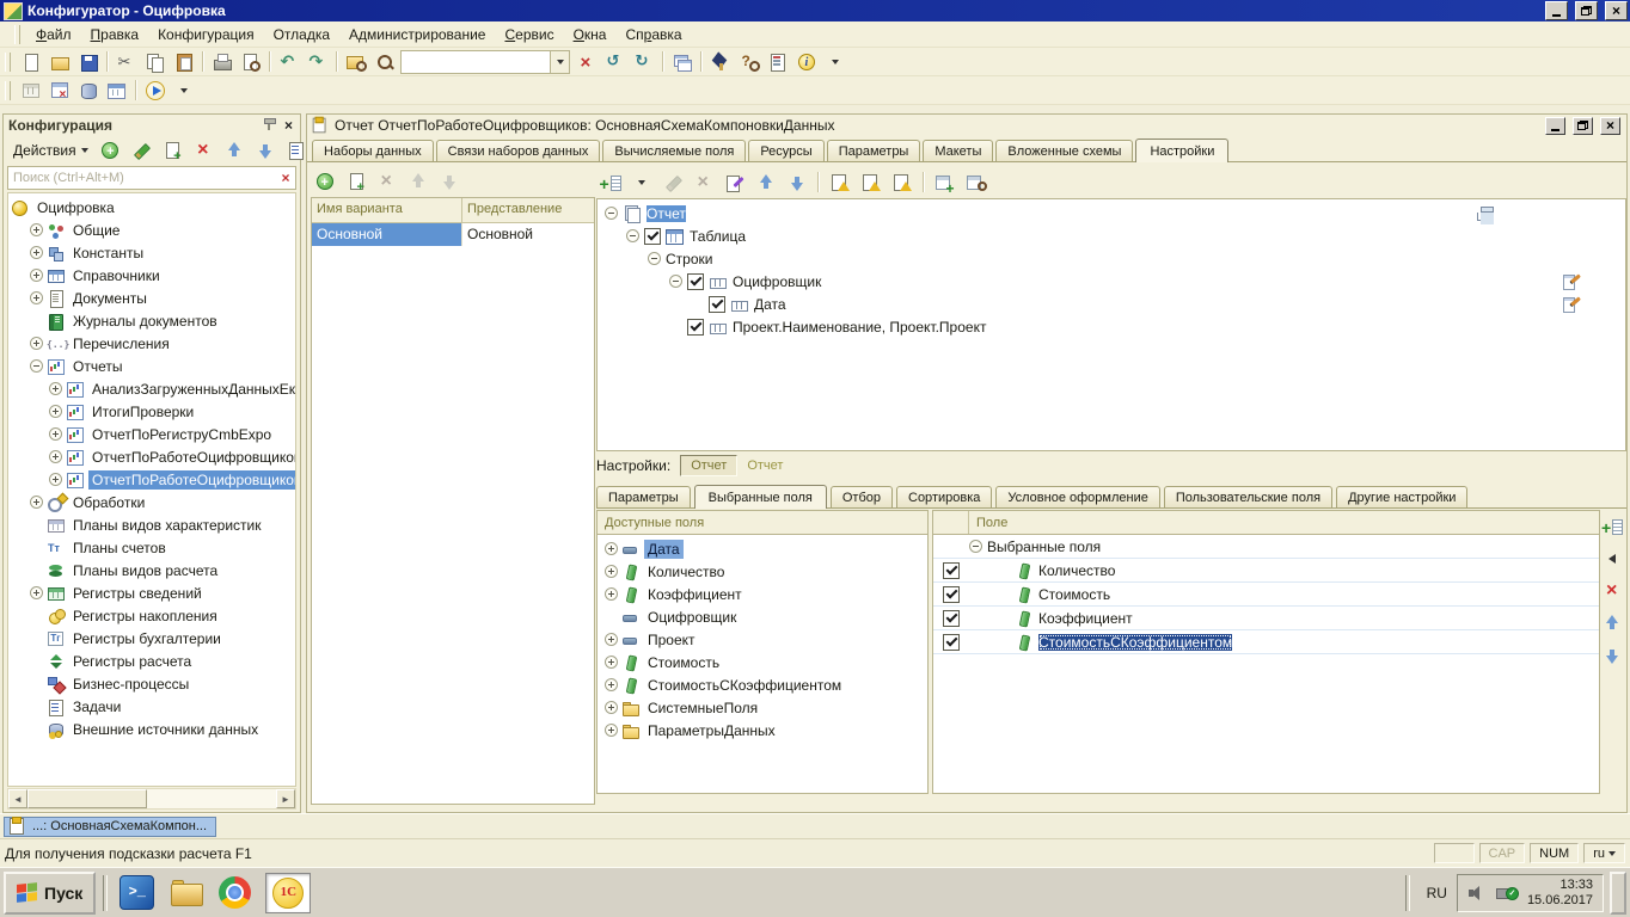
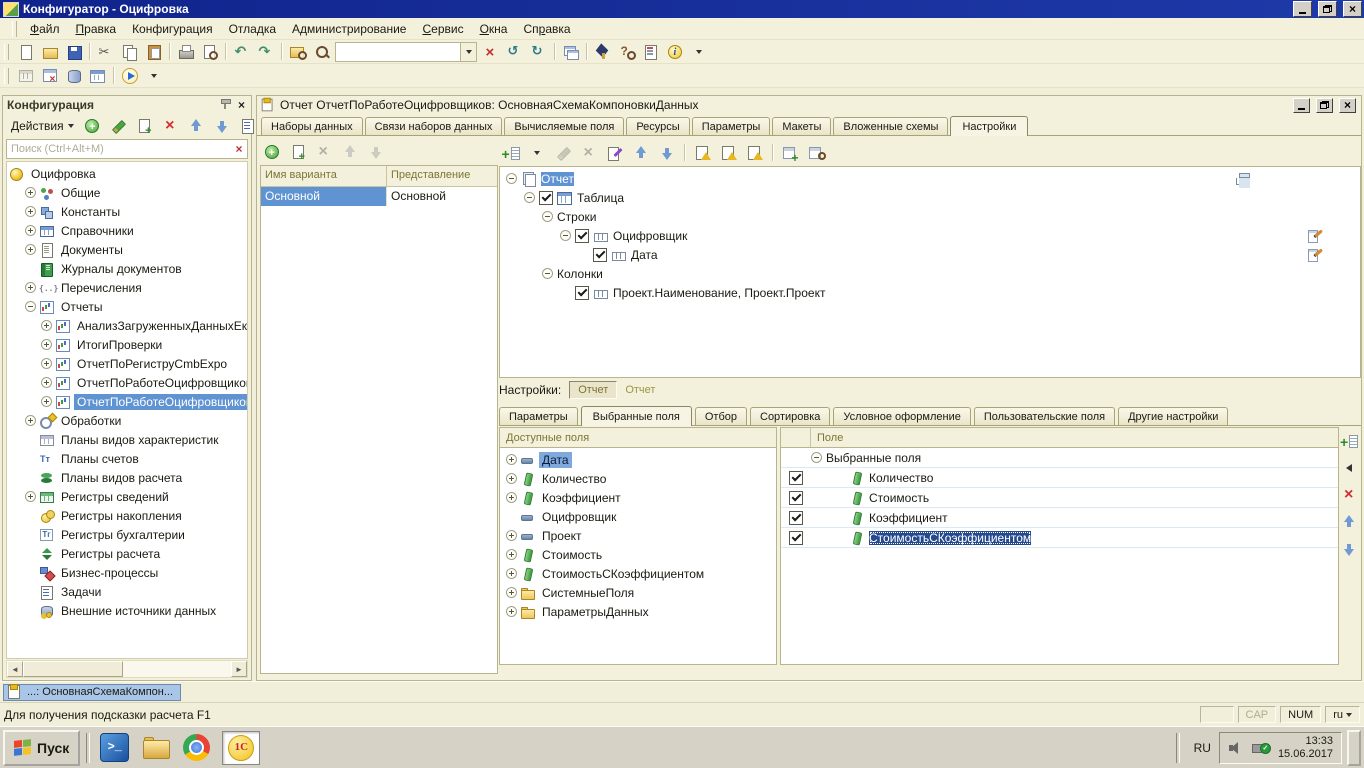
  Конфигуратор - Оцифровка
  Файл
  Правка
  Конфигурация
  Отладка
  Администрирование
  Сервис
  Окна
  Справка
  Конфигурация
  ×
  Действия
  Поиск (Ctrl+Alt+M)
  ×
  Оцифровка
  Общие
  Константы
  Справочники
  Документы
  Журналы документов
  Перечисления
  Отчеты
  АнализЗагруженныхДанныхЕк
  ИтогиПроверки
  ОтчетПоРегиструCmbExpo
  ОтчетПоРаботеОцифровщико
  ОтчетПоРаботеОцифровщико
  Обработки
  Планы видов характеристик
  Планы счетов
  Планы видов расчета
  Регистры сведений
  Регистры накопления
  Регистры бухгалтерии
  Регистры расчета
  Бизнес-процессы
  Задачи
  Внешние источники данных
  ◄
  ►
  Отчет ОтчетПоРаботеОцифровщиков: ОсновнаяСхемаКомпоновкиДанных
  Наборы данных
  Связи наборов данных
  Вычисляемые поля
  Ресурсы
  Параметры
  Макеты
  Вложенные схемы
  Настройки
  Имя варианта
  Представление
  Основной
  Основной
  Отчет
  Таблица
  Строки
  Оцифровщик
  Дата
+ Колонки
  Проект.Наименование, Проект.Проект
  Настройки:
  Отчет
  Отчет
  Параметры
  Выбранные поля
  Отбор
  Сортировка
  Условное оформление
  Пользовательские поля
  Другие настройки
  Доступные поля
  Дата
  Количество
  Коэффициент
  Оцифровщик
  Проект
  Стоимость
  СтоимостьСКоэффициентом
  СистемныеПоля
  ПараметрыДанных
  Поле
  Выбранные поля
  Количество
  Стоимость
  Коэффициент
  СтоимостьСКоэффициентом
  ...: ОсновнаяСхемаКомпон...
  Для получения подсказки расчета F1
  CAP
  NUM
  ru
  Пуск
  >_
  1С
  RU
  13:33
  15.06.2017
